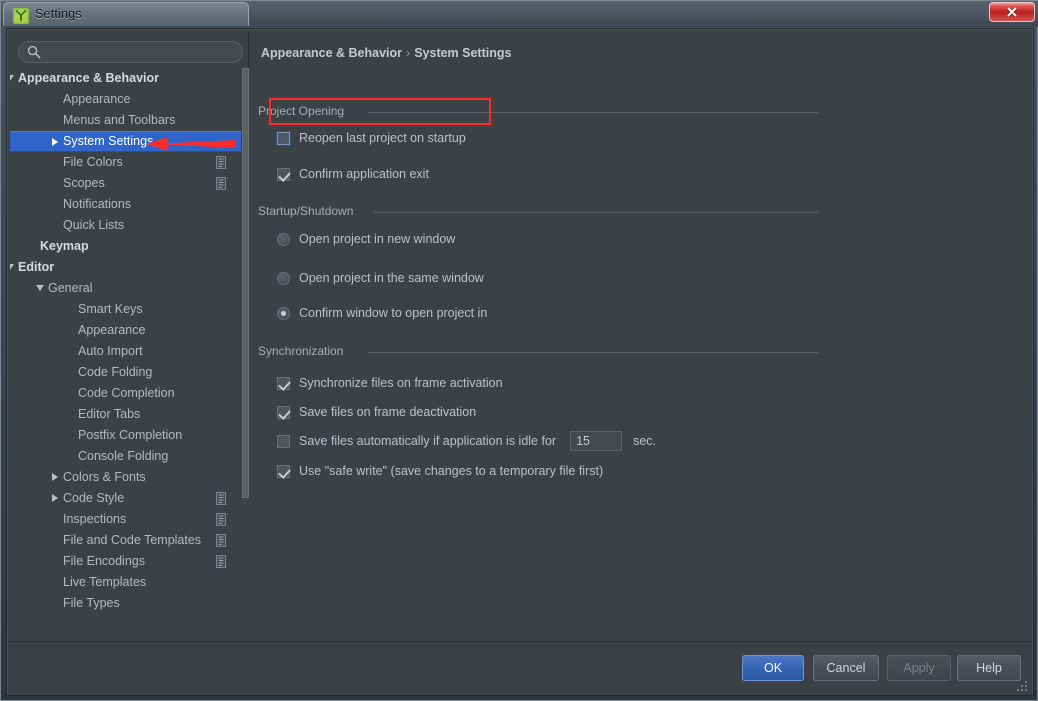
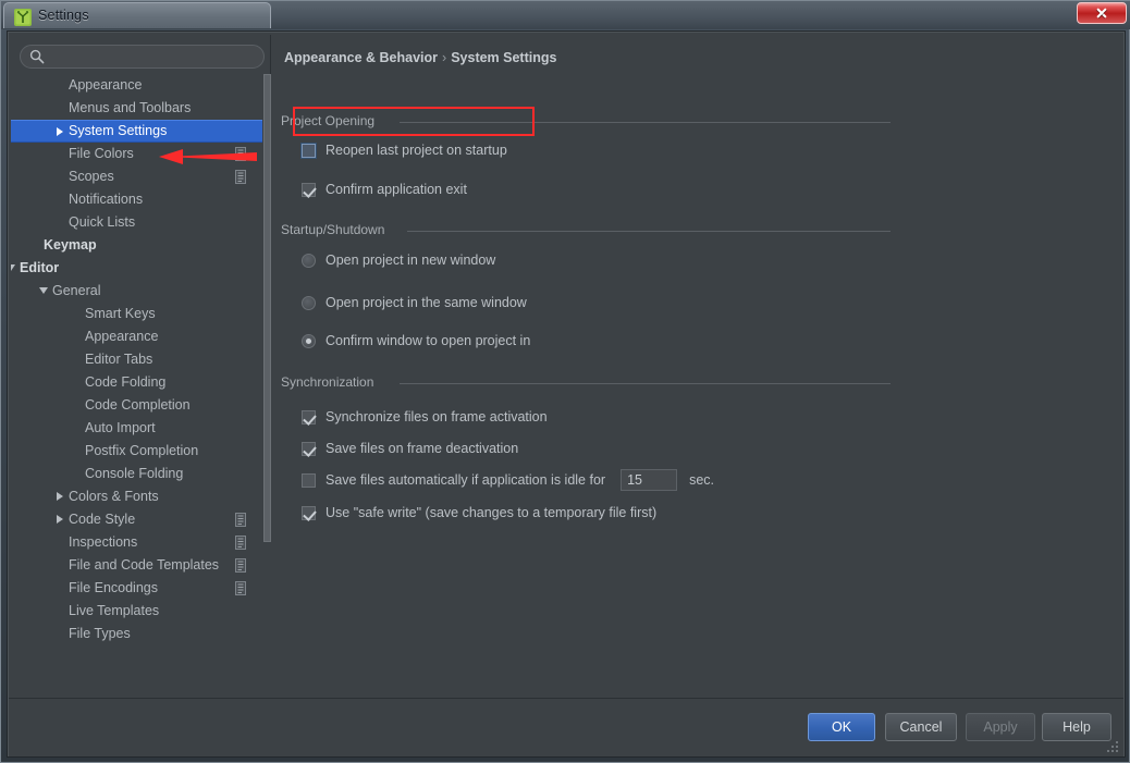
  Settings
- Appearance & Behavior
  Appearance
  Menus and Toolbars
  System Settings
  File Colors
  Scopes
  Notifications
  Quick Lists
  Keymap
  Editor
  General
  Smart Keys
  Appearance
- Auto Import
+ Editor Tabs
  Code Folding
  Code Completion
- Editor Tabs
+ Auto Import
  Postfix Completion
  Console Folding
  Colors & Fonts
  Code Style
  Inspections
  File and Code Templates
  File Encodings
  Live Templates
  File Types
  Appearance & Behavior › System Settings
  Project Opening
  Reopen last project on startup
  Confirm application exit
  Startup/Shutdown
  Open project in new window
  Open project in the same window
  Confirm window to open project in
  Synchronization
  Synchronize files on frame activation
  Save files on frame deactivation
  Save files automatically if application is idle for
  15
  sec.
  Use "safe write" (save changes to a temporary file first)
  OK
  Cancel
  Apply
  Help
